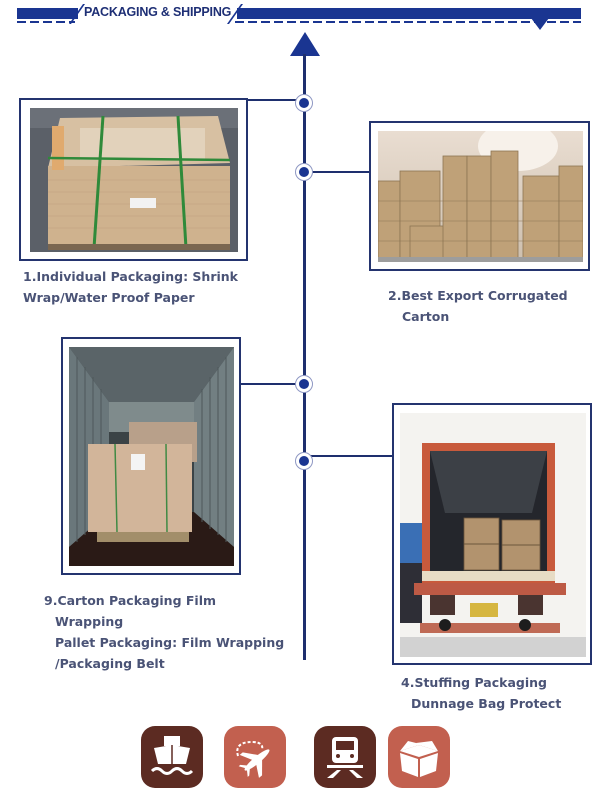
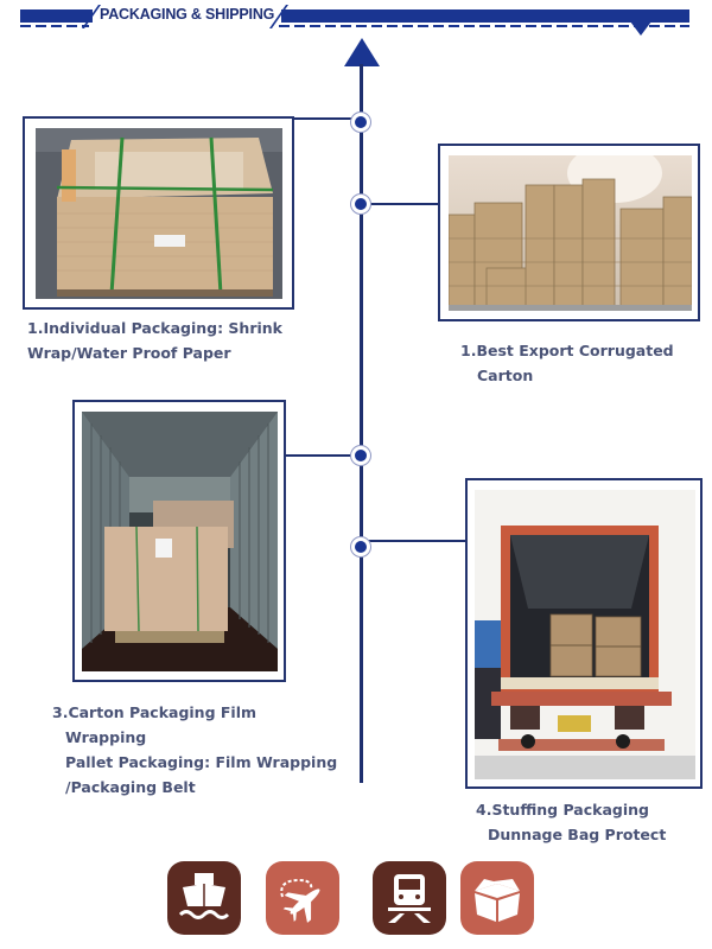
  PACKAGING & SHIPPING
  1.Individual Packaging: Shrink
  Wrap/Water Proof Paper
- 2.Best Export Corrugated
+ 1.Best Export Corrugated
  Carton
- 9.Carton Packaging Film
+ 3.Carton Packaging Film
  Wrapping
  Pallet Packaging: Film Wrapping
  /Packaging Belt
  4.Stuffing Packaging
  Dunnage Bag Protect
